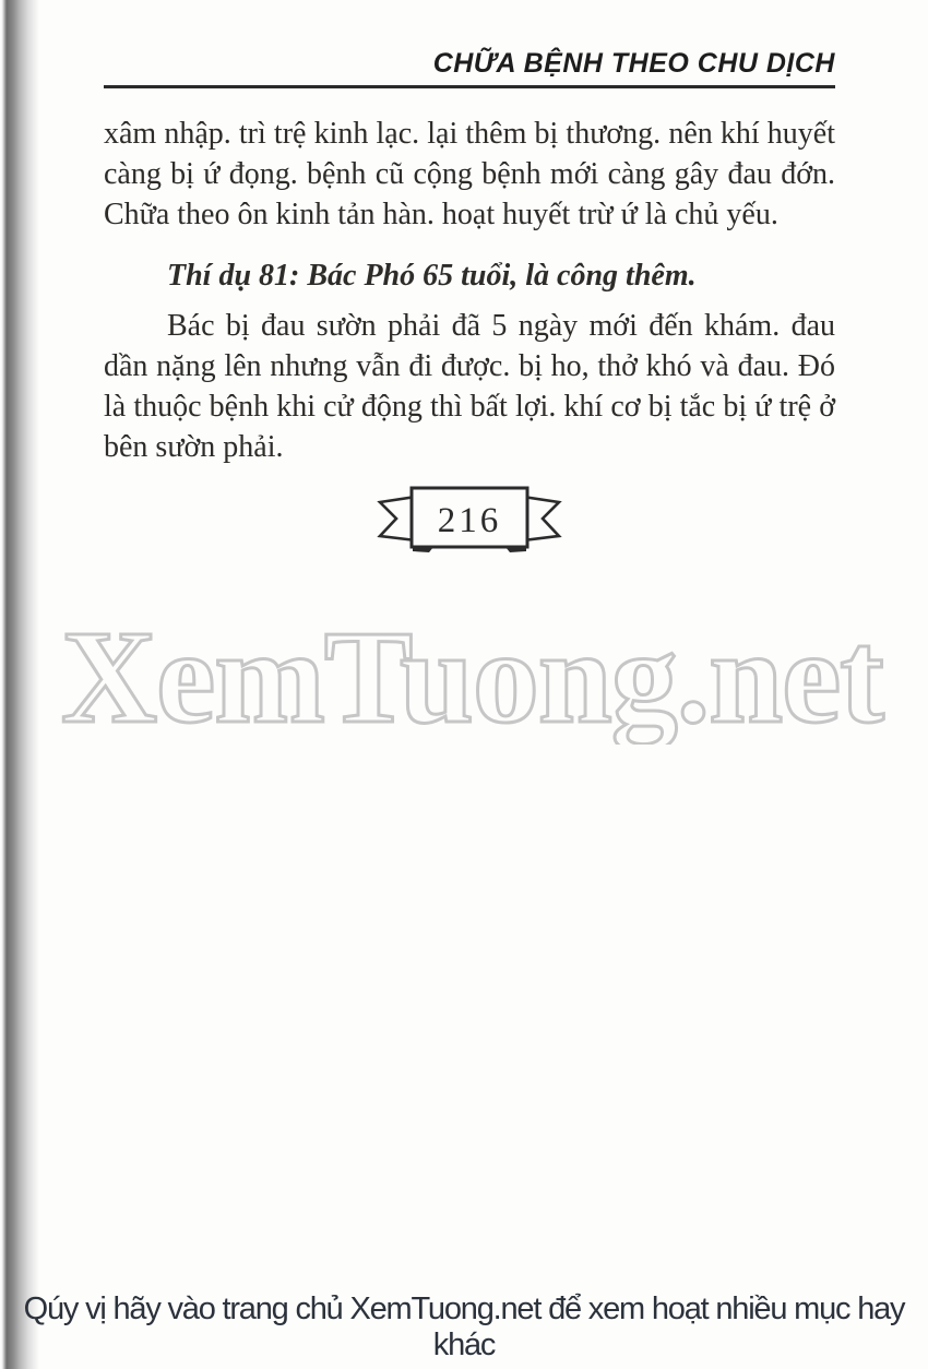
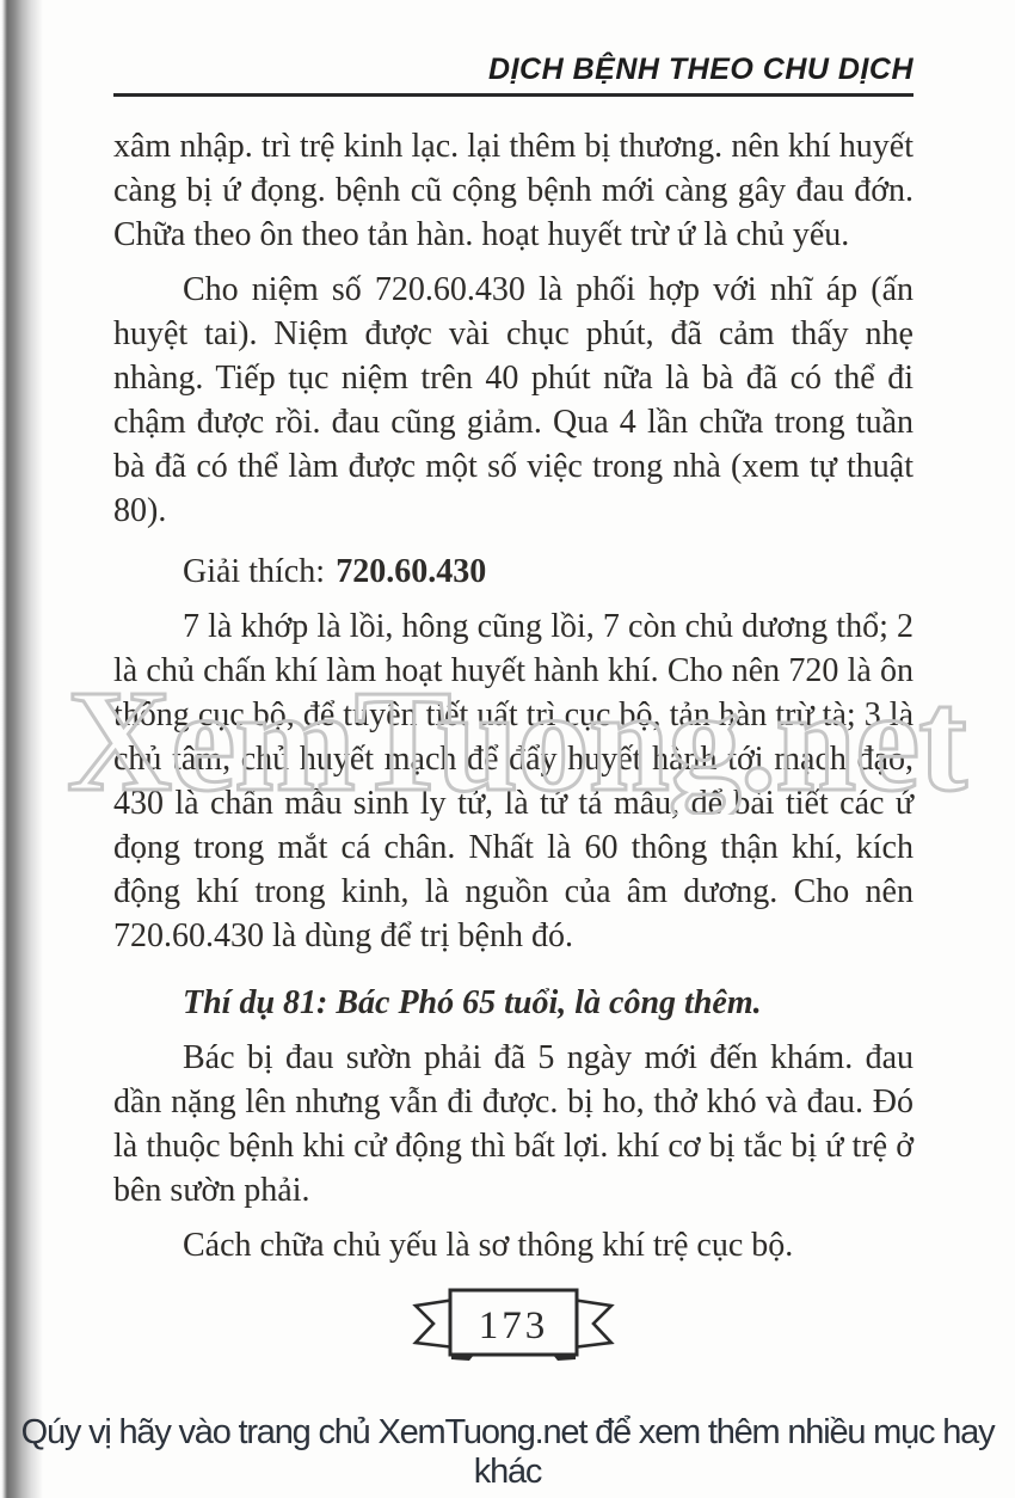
  XemTuong.net
- CHỮA BỆNH THEO CHU DỊCH
+ DỊCH BỆNH THEO CHU DỊCH
- xâm nhập. trì trệ kinh lạc. lại thêm bị thương. nên khí huyết càng bị ứ đọng. bệnh cũ cộng bệnh mới càng gây đau đớn. Chữa theo ôn kinh tản hàn. hoạt huyết trừ ứ là chủ yếu.
+ xâm nhập. trì trệ kinh lạc. lại thêm bị thương. nên khí huyết càng bị ứ đọng. bệnh cũ cộng bệnh mới càng gây đau đớn. Chữa theo ôn theo tản hàn. hoạt huyết trừ ứ là chủ yếu.
+ Cho niệm số 720.60.430 là phối hợp với nhĩ áp (ấn huyệt tai). Niệm được vài chục phút, đã cảm thấy nhẹ nhàng. Tiếp tục niệm trên 40 phút nữa là bà đã có thể đi chậm được rồi. đau cũng giảm. Qua 4 lần chữa trong tuần bà đã có thể làm được một số việc trong nhà (xem tự thuật 80).
+ Giải thích: 720.60.430
+ 7 là khớp là lồi, hông cũng lồi, 7 còn chủ dương thổ; 2 là chủ chấn khí làm hoạt huyết hành khí. Cho nên 720 là ôn thông cục bộ, để tuyên tiết uất trì cục bộ, tản hàn trừ tà; 3 là chủ tâm, chủ huyết mạch để đẩy huyết hành tới mạch đạo, 430 là chấn mẫu sinh ly tử, là tử tả mẫu, để bài tiết các ứ đọng trong mắt cá chân. Nhất là 60 thông thận khí, kích động khí trong kinh, là nguồn của âm dương. Cho nên 720.60.430 là dùng để trị bệnh đó.
  Thí dụ 81: Bác Phó 65 tuổi, là công thêm.
  Bác bị đau sườn phải đã 5 ngày mới đến khám. đau dần nặng lên nhưng vẫn đi được. bị ho, thở khó và đau. Đó là thuộc bệnh khi cử động thì bất lợi. khí cơ bị tắc bị ứ trệ ở bên sườn phải.
+ Cách chữa chủ yếu là sơ thông khí trệ cục bộ.
- 216
+ 173
- Qúy vị hãy vào trang chủ XemTuong.net để xem hoạt nhiều mục hay khác
+ Qúy vị hãy vào trang chủ XemTuong.net để xem thêm nhiều mục hay khác
